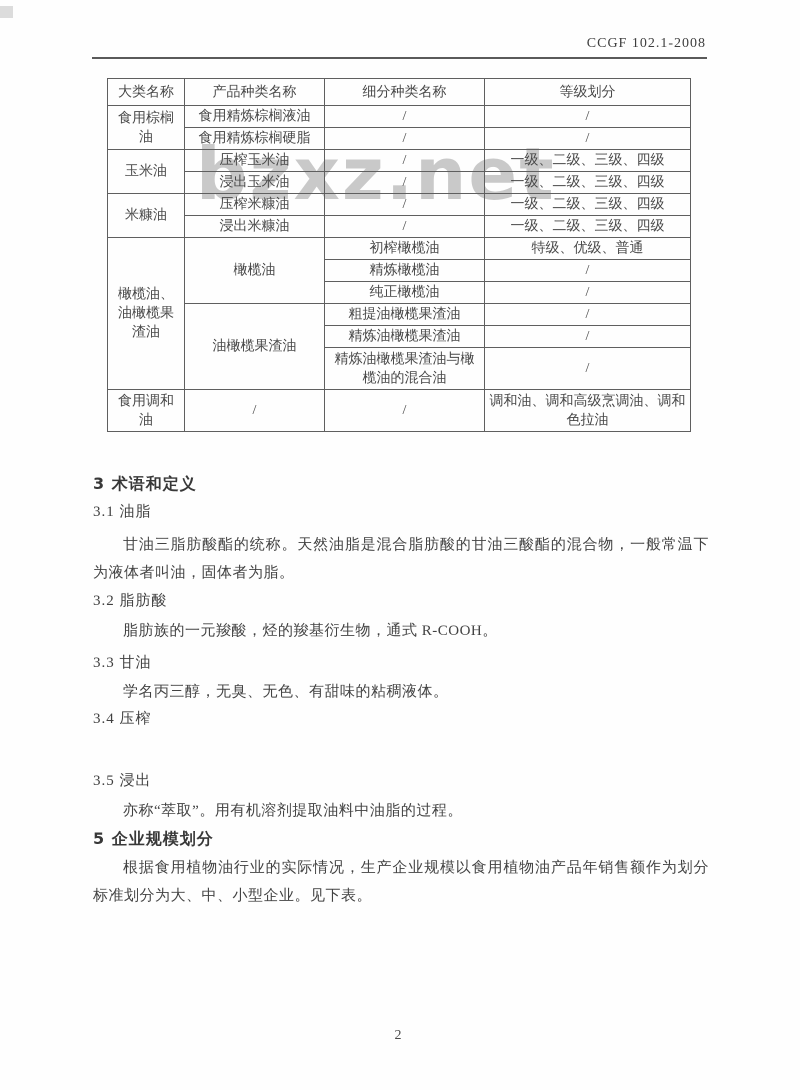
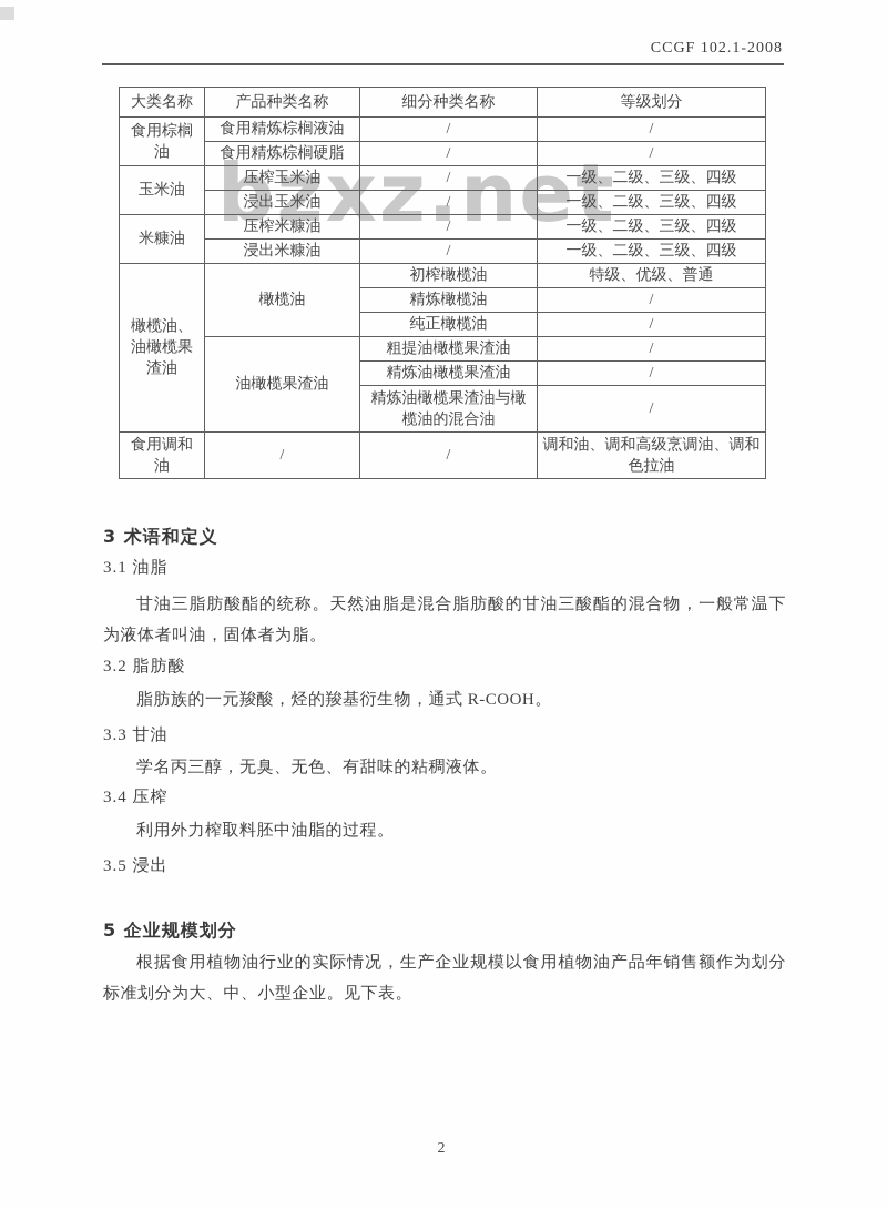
  CCGF 102.1-2008
  bzxz.net
  大类名称	产品种类名称	细分种类名称	等级划分
  食用棕榈油	食用精炼棕榈液油	/	/
  食用精炼棕榈硬脂	/	/
  玉米油	压榨玉米油	/	一级、二级、三级、四级
  浸出玉米油	/	一级、二级、三级、四级
  米糠油	压榨米糠油	/	一级、二级、三级、四级
  浸出米糠油	/	一级、二级、三级、四级
  橄榄油、油橄榄果渣油	橄榄油	初榨橄榄油	特级、优级、普通
  精炼橄榄油	/
  纯正橄榄油	/
  油橄榄果渣油	粗提油橄榄果渣油	/
  精炼油橄榄果渣油	/
  精炼油橄榄果渣油与橄榄油的混合油	/
  食用调和油	/	/	调和油、调和高级烹调油、调和色拉油
  3 术语和定义
  3.1 油脂
  甘油三脂肪酸酯的统称。天然油脂是混合脂肪酸的甘油三酸酯的混合物，一般常温下为液体者叫油，固体者为脂。
  3.2 脂肪酸
  脂肪族的一元羧酸，烃的羧基衍生物，通式 R-COOH。
  3.3 甘油
  学名丙三醇，无臭、无色、有甜味的粘稠液体。
  3.4 压榨
+ 利用外力榨取料胚中油脂的过程。
  3.5 浸出
- 亦称“萃取”。用有机溶剂提取油料中油脂的过程。
  5 企业规模划分
  根据食用植物油行业的实际情况，生产企业规模以食用植物油产品年销售额作为划分标准划分为大、中、小型企业。见下表。
  2
